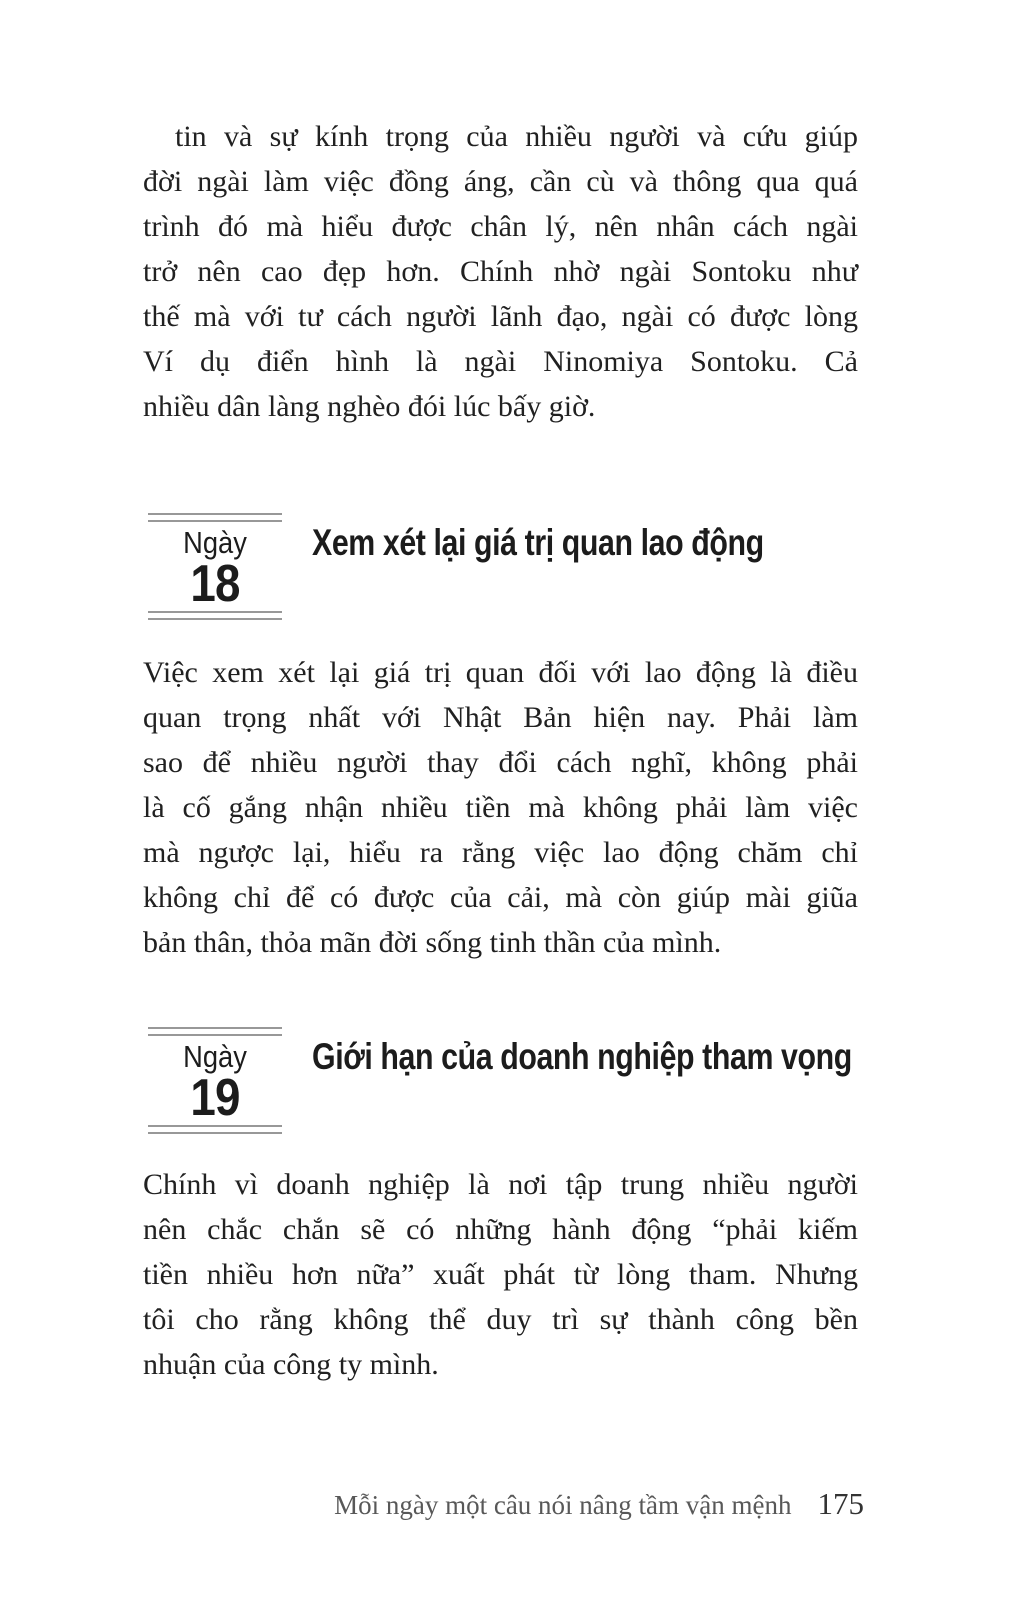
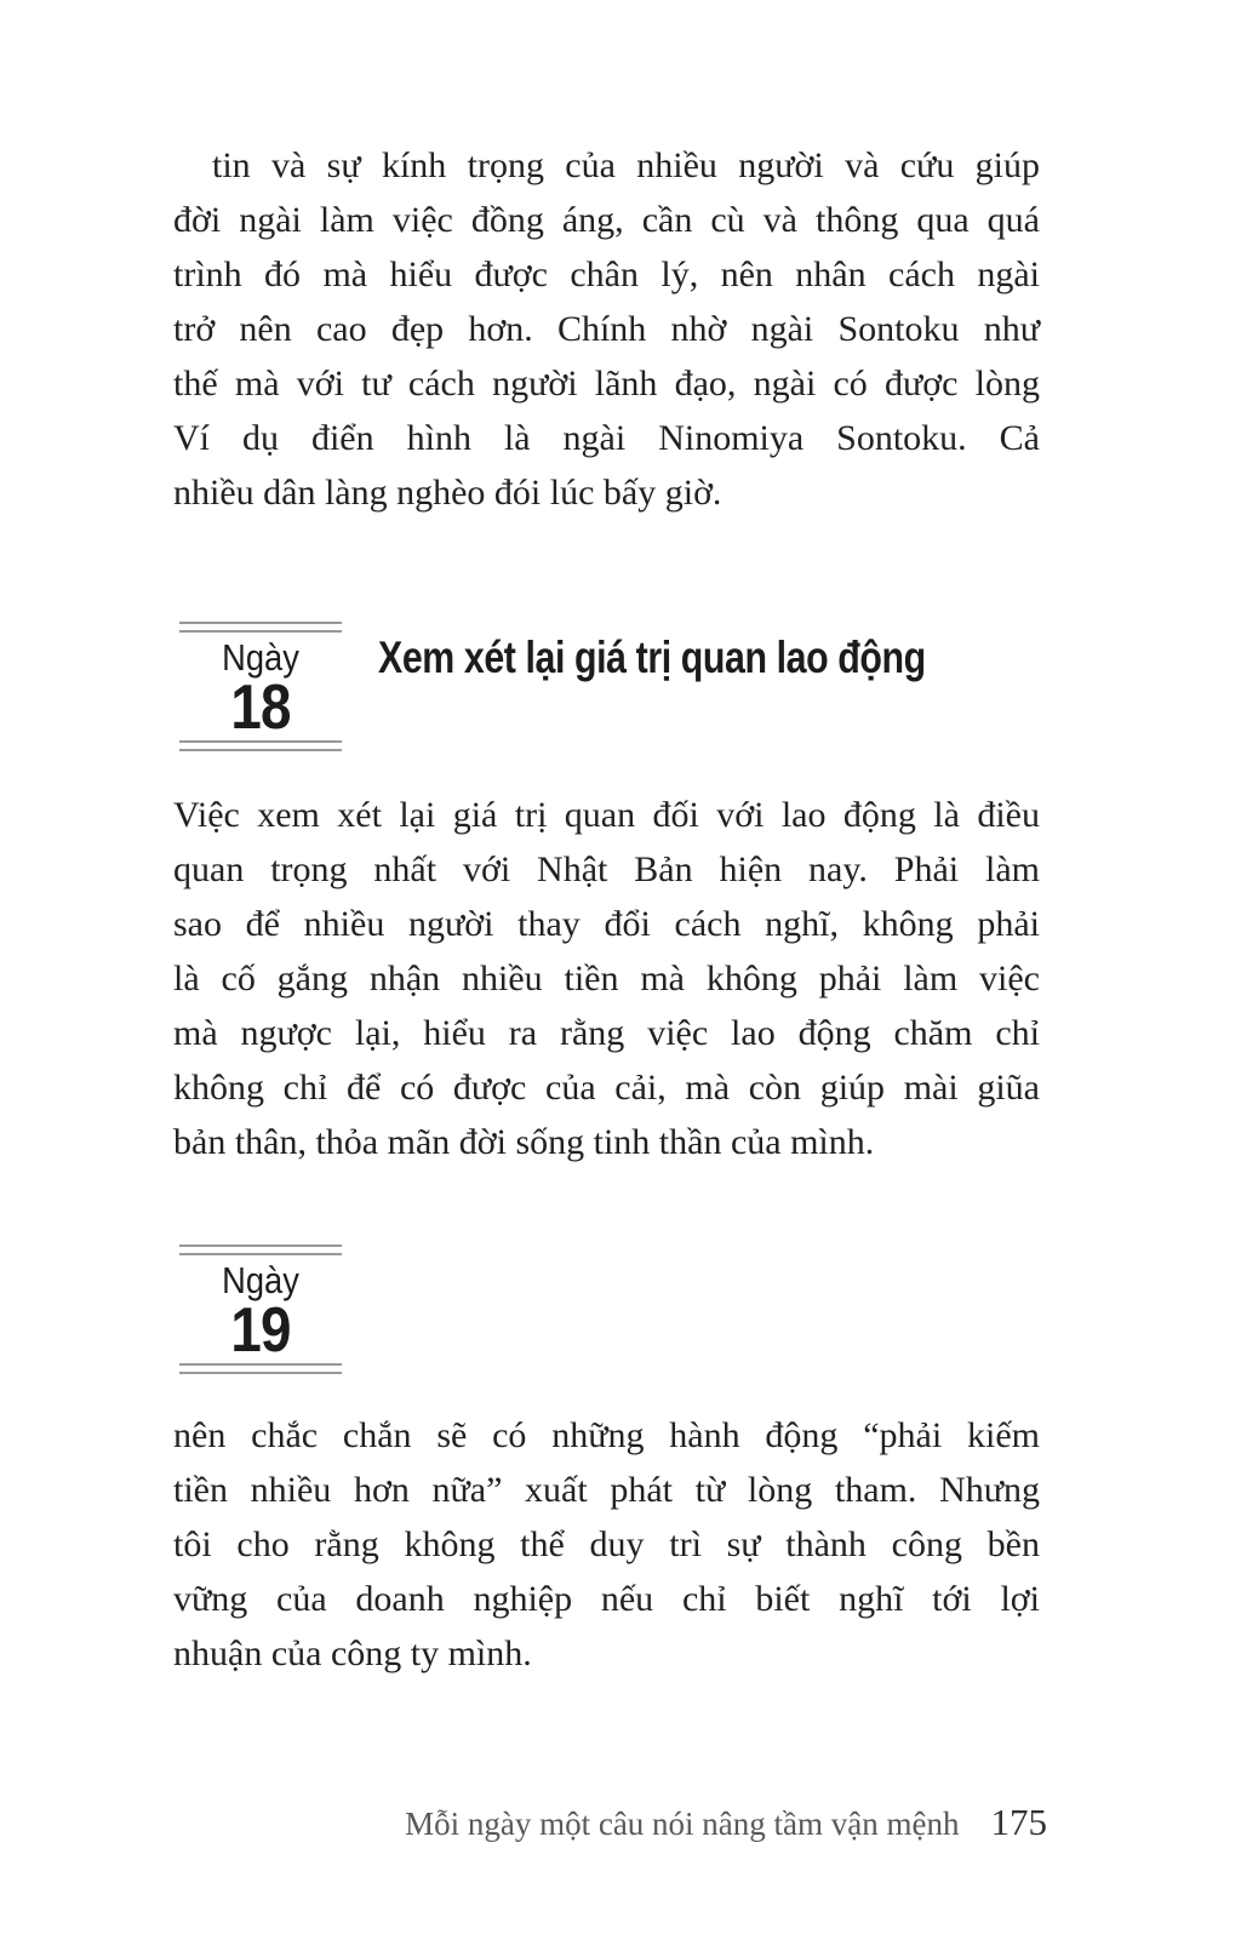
  tin và sự kính trọng của nhiều người và cứu giúp
  đời ngài làm việc đồng áng, cần cù và thông qua quá
  trình đó mà hiểu được chân lý, nên nhân cách ngài
  trở nên cao đẹp hơn. Chính nhờ ngài Sontoku như
  thế mà với tư cách người lãnh đạo, ngài có được lòng
  Ví dụ điển hình là ngài Ninomiya Sontoku. Cả
  nhiều dân làng nghèo đói lúc bấy giờ.
  Ngày
  18
  Xem xét lại giá trị quan lao động
  Việc xem xét lại giá trị quan đối với lao động là điều
  quan trọng nhất với Nhật Bản hiện nay. Phải làm
  sao để nhiều người thay đổi cách nghĩ, không phải
  là cố gắng nhận nhiều tiền mà không phải làm việc
  mà ngược lại, hiểu ra rằng việc lao động chăm chỉ
  không chỉ để có được của cải, mà còn giúp mài giũa
  bản thân, thỏa mãn đời sống tinh thần của mình.
  Ngày
  19
- Giới hạn của doanh nghiệp tham vọng
- Chính vì doanh nghiệp là nơi tập trung nhiều người
  nên chắc chắn sẽ có những hành động “phải kiếm
  tiền nhiều hơn nữa” xuất phát từ lòng tham. Nhưng
  tôi cho rằng không thể duy trì sự thành công bền
+ vững của doanh nghiệp nếu chỉ biết nghĩ tới lợi
  nhuận của công ty mình.
  Mỗi ngày một câu nói nâng tầm vận mệnh
  175
